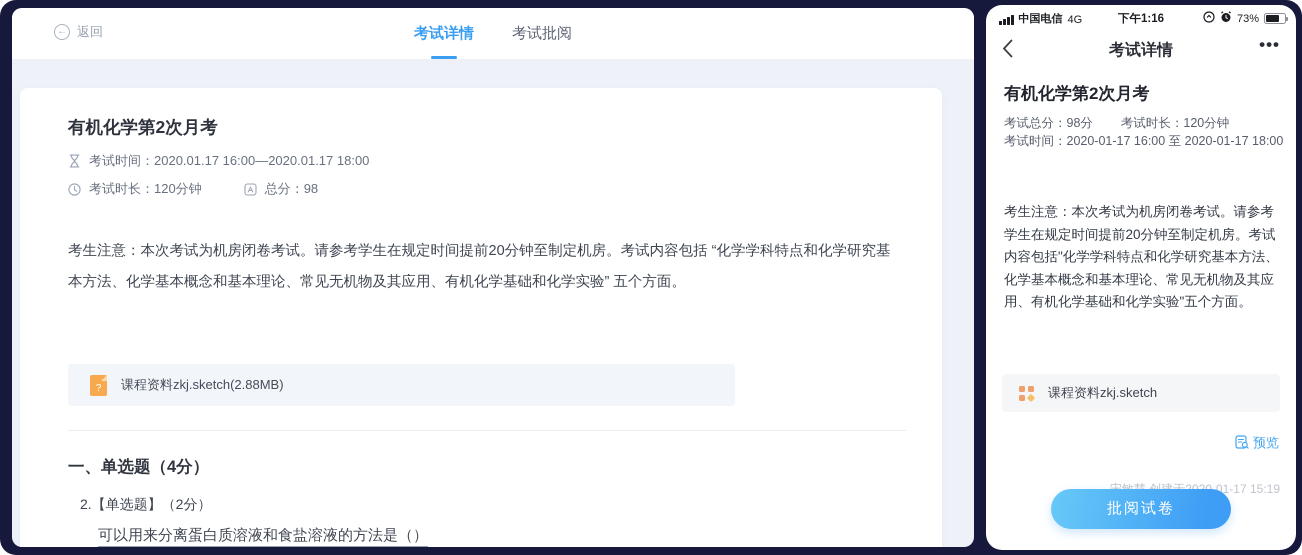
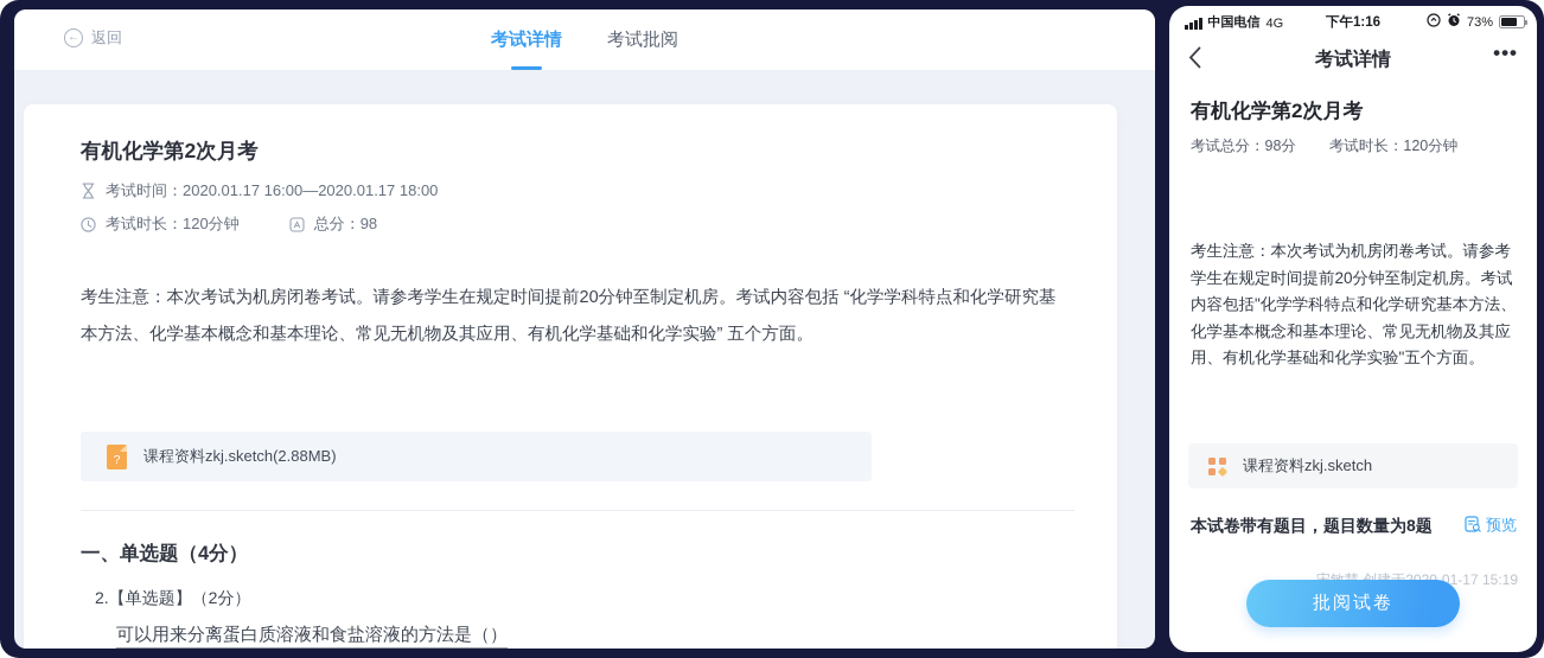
  ←
  返回
  考试详情
  考试批阅
  有机化学第2次月考
  考试时间：2020.01.17 16:00—2020.01.17 18:00
  考试时长：120分钟
  总分：98
  考生注意：本次考试为机房闭卷考试。请参考学生在规定时间提前20分钟至制定机房。考试内容包括 “化学学科特点和化学研究基本方法、化学基本概念和基本理论、常见无机物及其应用、有机化学基础和化学实验” 五个方面。
  ?
  课程资料zkj.sketch(2.88MB)
  一、单选题（4分）
  2.【单选题】（2分）
  可以用来分离蛋白质溶液和食盐溶液的方法是（）
  中国电信
  4G
  下午1:16
  73%
  考试详情
  •••
  有机化学第2次月考
  考试总分：98分
  考试时长：120分钟
- 考试时间：2020-01-17 16:00 至 2020-01-17 18:00
  考生注意：本次考试为机房闭卷考试。请参考学生在规定时间提前20分钟至制定机房。考试内容包括"化学学科特点和化学研究基本方法、化学基本概念和基本理论、常见无机物及其应用、有机化学基础和化学实验"五个方面。
  课程资料zkj.sketch
+ 本试卷带有题目，题目数量为8题
  预览
  批阅试卷
